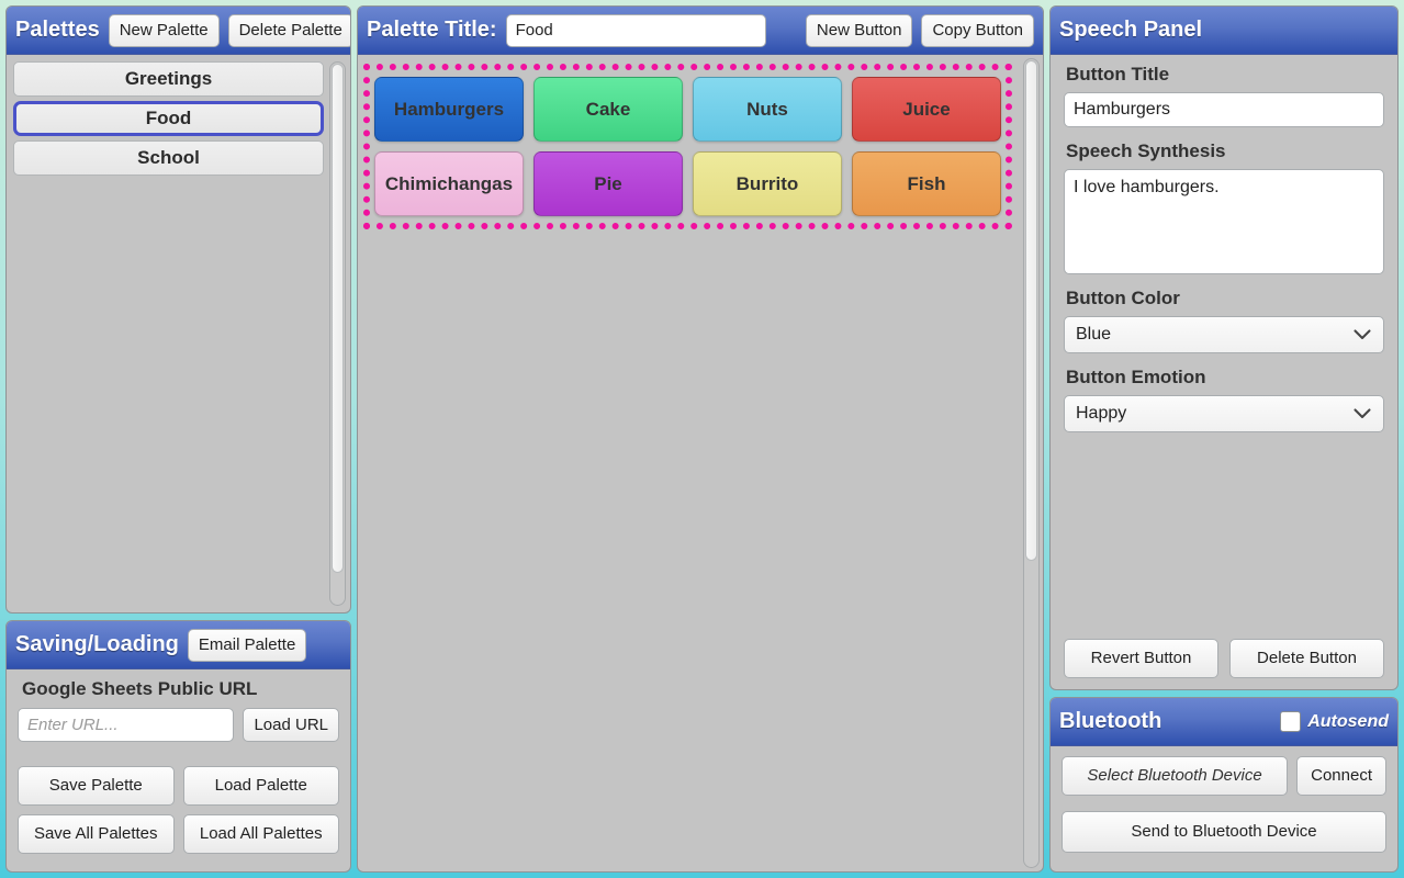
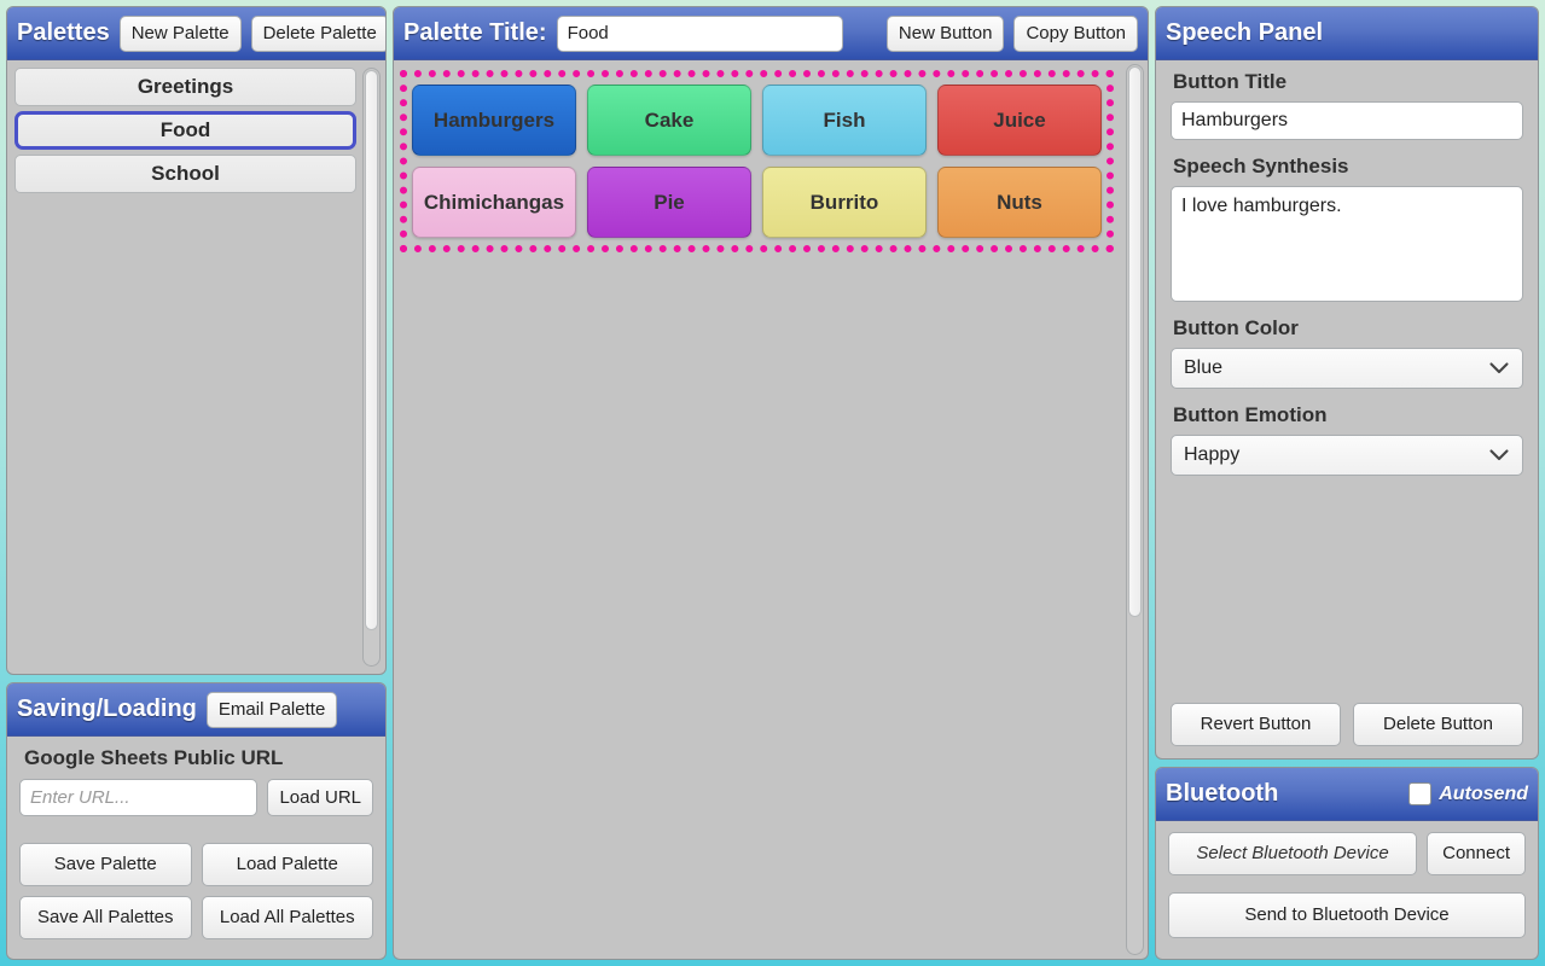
  Palettes
  New Palette
  Delete Palette
  Greetings
  Food
  School
  Saving/Loading
  Email Palette
  Google Sheets Public URL
  Enter URL...
  Load URL
  Save Palette
  Load Palette
  Save All Palettes
  Load All Palettes
  Palette Title:
  Food
  New Button
  Copy Button
  Hamburgers
  Cake
- Nuts
+ Fish
  Juice
  Chimichangas
  Pie
  Burrito
- Fish
+ Nuts
  Speech Panel
  Button Title
  Hamburgers
  Speech Synthesis
  I love hamburgers.
  Button Color
  Blue
  Button Emotion
  Happy
  Revert Button
  Delete Button
  Bluetooth
  Autosend
  Select Bluetooth Device
  Connect
  Send to Bluetooth Device
